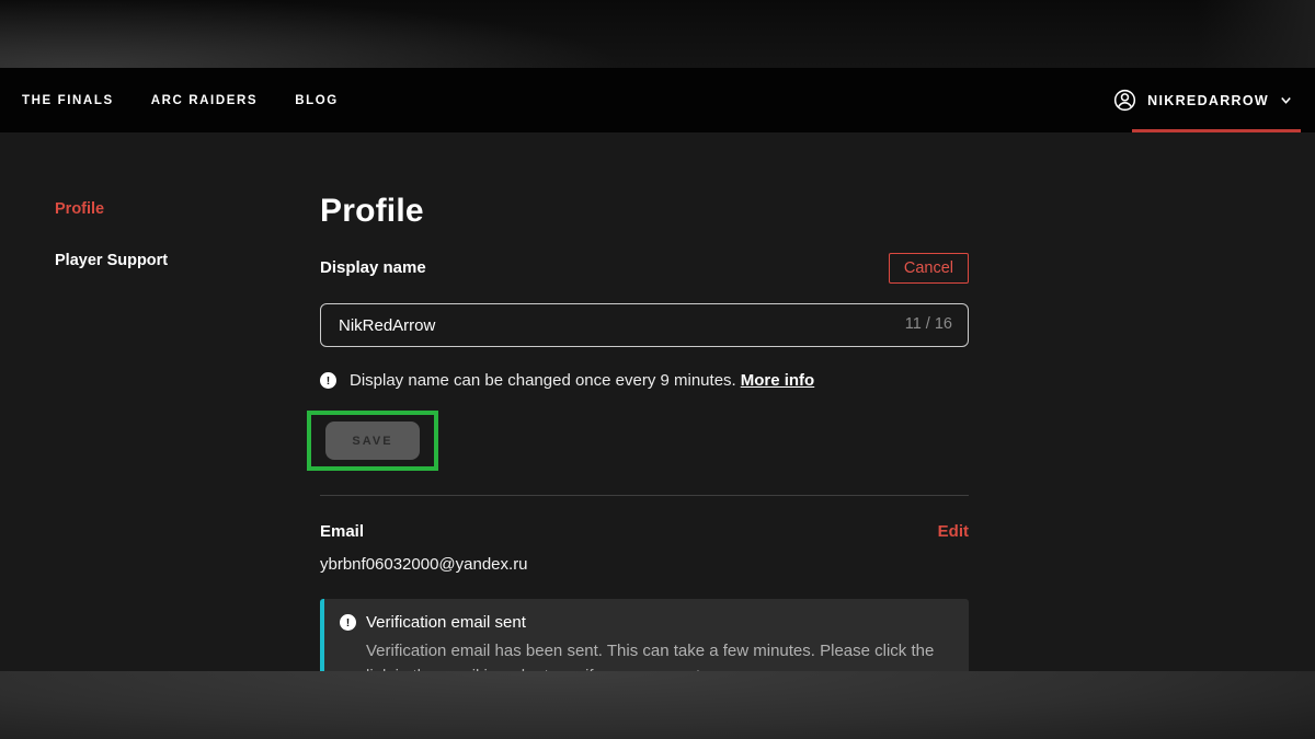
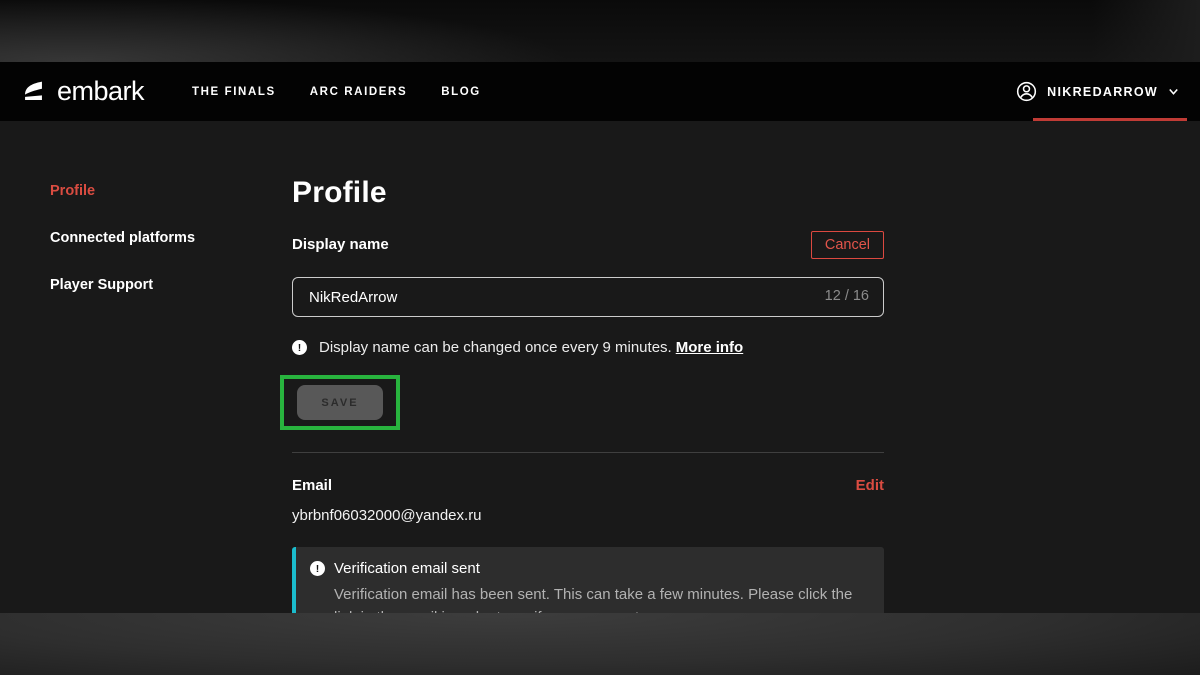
+ embark
  THE FINALS
  ARC RAIDERS
  BLOG
  NIKREDARROW
  Profile
+ Connected platforms
  Player Support
  Profile
  Display name
  Cancel
  NikRedArrow
- 11 / 16
+ 12 / 16
  !
  Display name can be changed once every 9 minutes. More info
  SAVE
  Email
  Edit
  ybrbnf06032000@yandex.ru
  !
  Verification email sent
